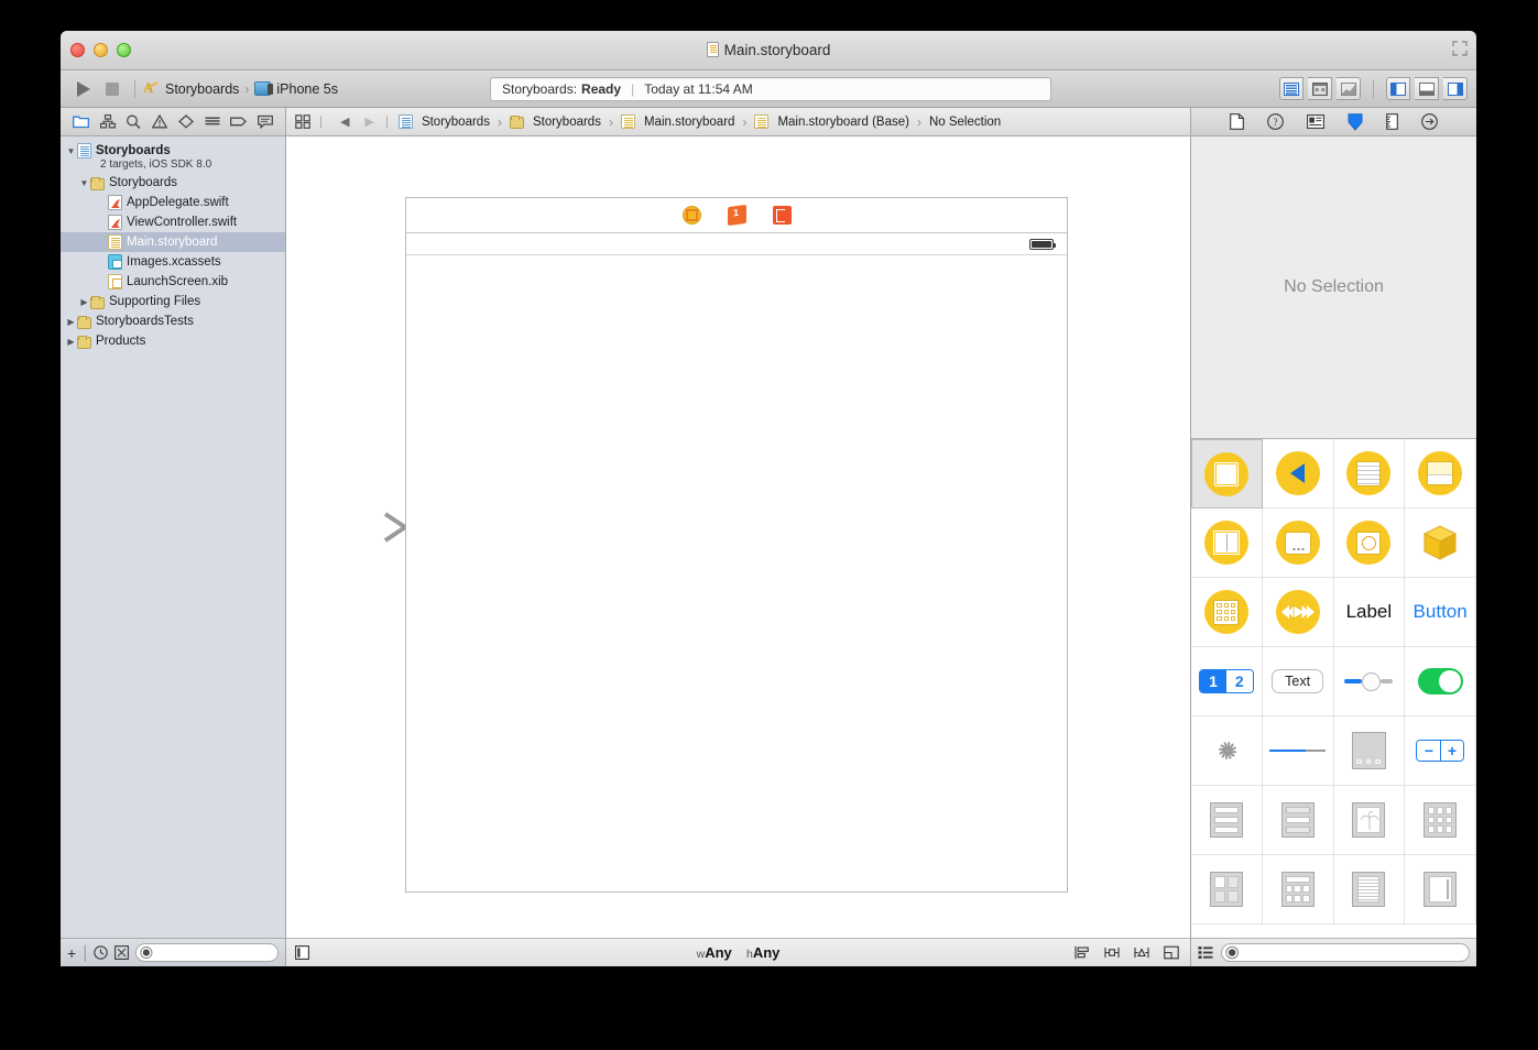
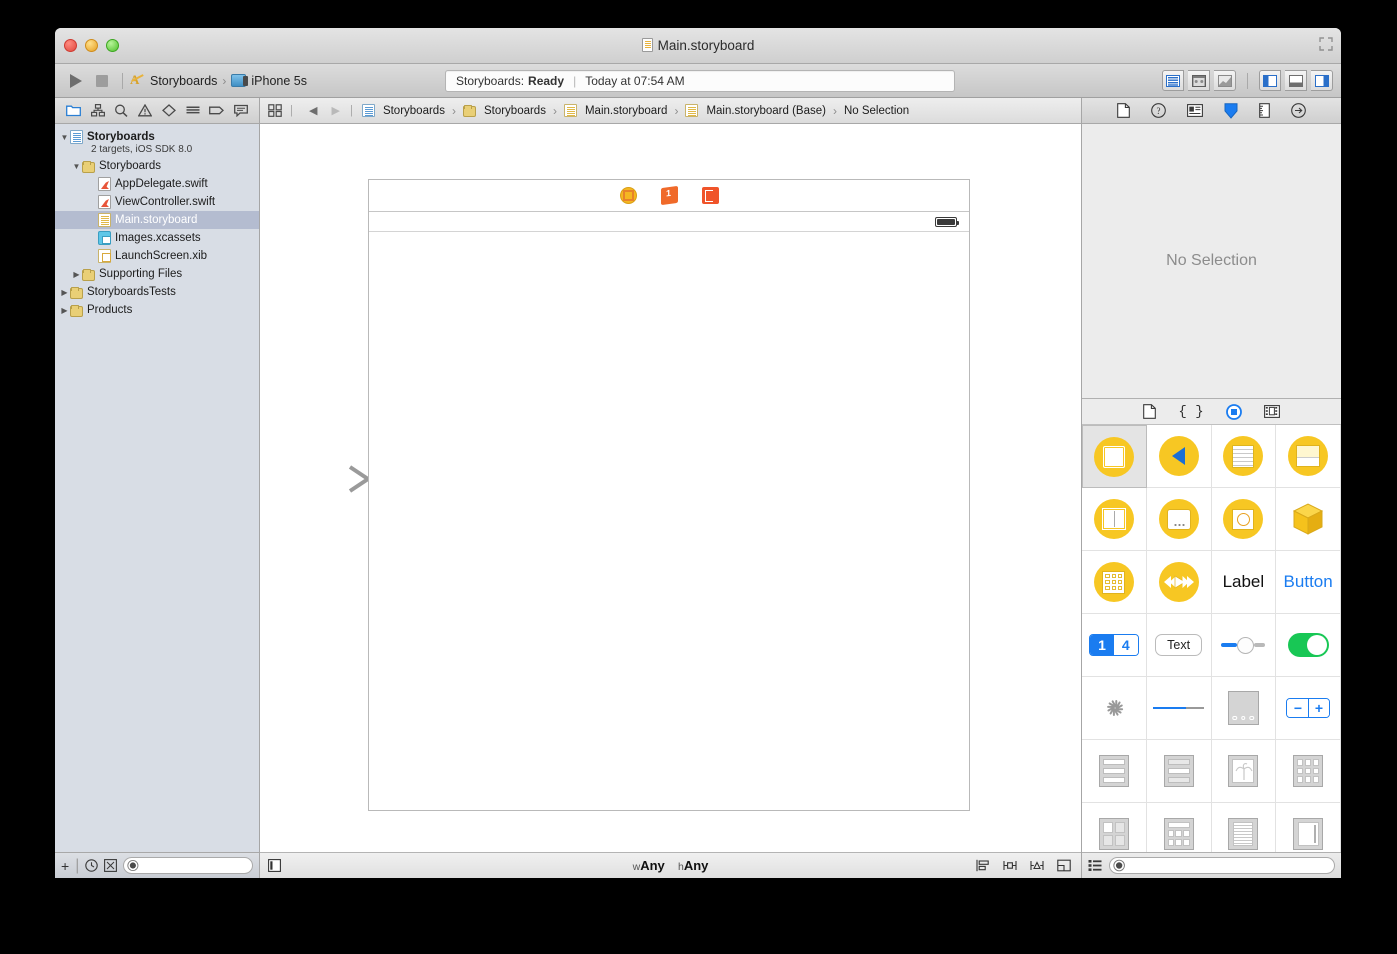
  Main.storyboard
  Storyboards
  ›
  iPhone 5s
  Storyboards:
  Ready
  |
- Today at 11:54 AM
+ Today at 07:54 AM
  ▼
  Storyboards
  2 targets, iOS SDK 8.0
  ▼
  Storyboards
  AppDelegate.swift
  ViewController.swift
  Main.storyboard
  Images.xcassets
  LaunchScreen.xib
  ▶
  Supporting Files
  ▶
  StoryboardsTests
  ▶
  Products
  +
  |
  |
  ◀
  ▶
  |
  Storyboards
  ›
  Storyboards
  ›
  Main.storyboard
  ›
  Main.storyboard (Base)
  ›
  No Selection
  wAny hAny
  ?
  No Selection
+ { }
  Label
  Button
  1
- 2
+ 4
  Text
  −
  +
